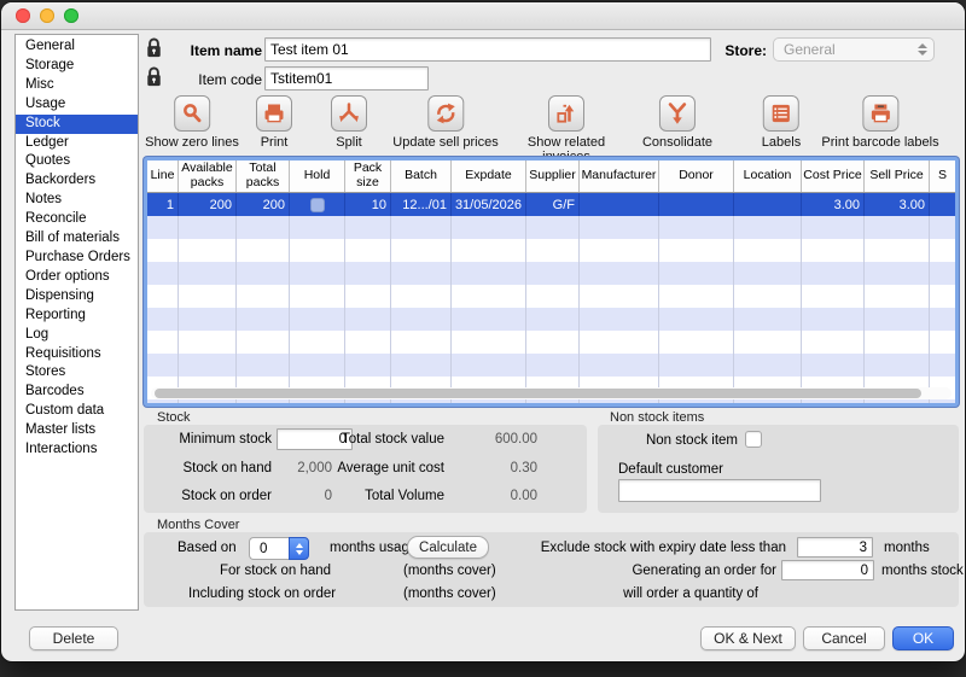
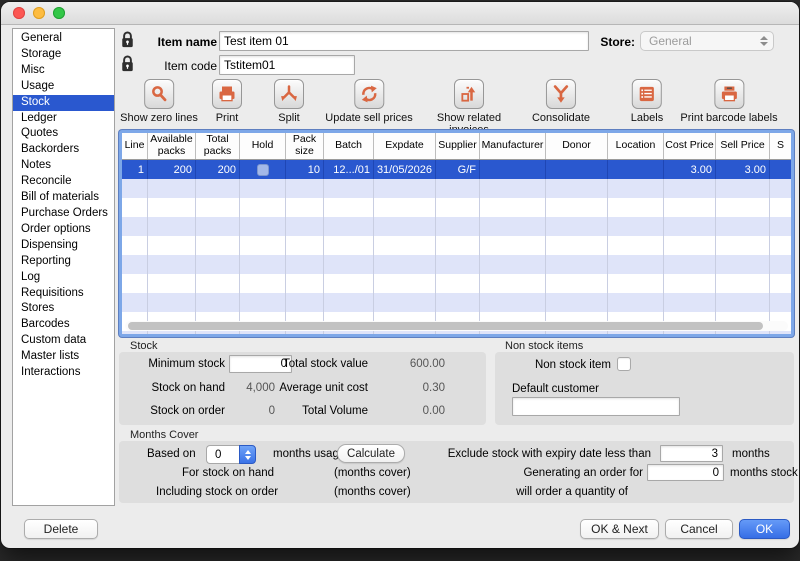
  General
  Storage
  Misc
  Usage
  Stock
  Ledger
  Quotes
  Backorders
  Notes
  Reconcile
  Bill of materials
  Purchase Orders
  Order options
  Dispensing
  Reporting
  Log
  Requisitions
  Stores
  Barcodes
  Custom data
  Master lists
  Interactions
  Item name
  Test item 01
  Store:
  General
  Item code
  Tstitem01
  Show zero lines
  Print
  Split
  Update sell prices
  Consolidate
  Labels
  Print barcode labels
  Line
  Available packs
  Total packs
  Hold
  Pack size
  Batch
  Expdate
  Supplier
  Manufacturer
  Donor
  Location
  Cost Price
  Sell Price
  S
  1
  200
  200
  10
  12.../01
  31/05/2026
  G/F
  3.00
  3.00
  Stock
  Minimum stock
  0
  Total stock value
  600.00
  Stock on hand
- 2,000
+ 4,000
  Average unit cost
  0.30
  Stock on order
  0
  Total Volume
  0.00
  Non stock items
  Non stock item
  Default customer
  Months Cover
  Based on
  0
  months usag
  Calculate
  Exclude stock with expiry date less than
  3
  months
  For stock on hand
  (months cover)
  Generating an order for
  0
  months stock
  Including stock on order
  (months cover)
  will order a quantity of
  Delete
  OK & Next
  Cancel
  OK
